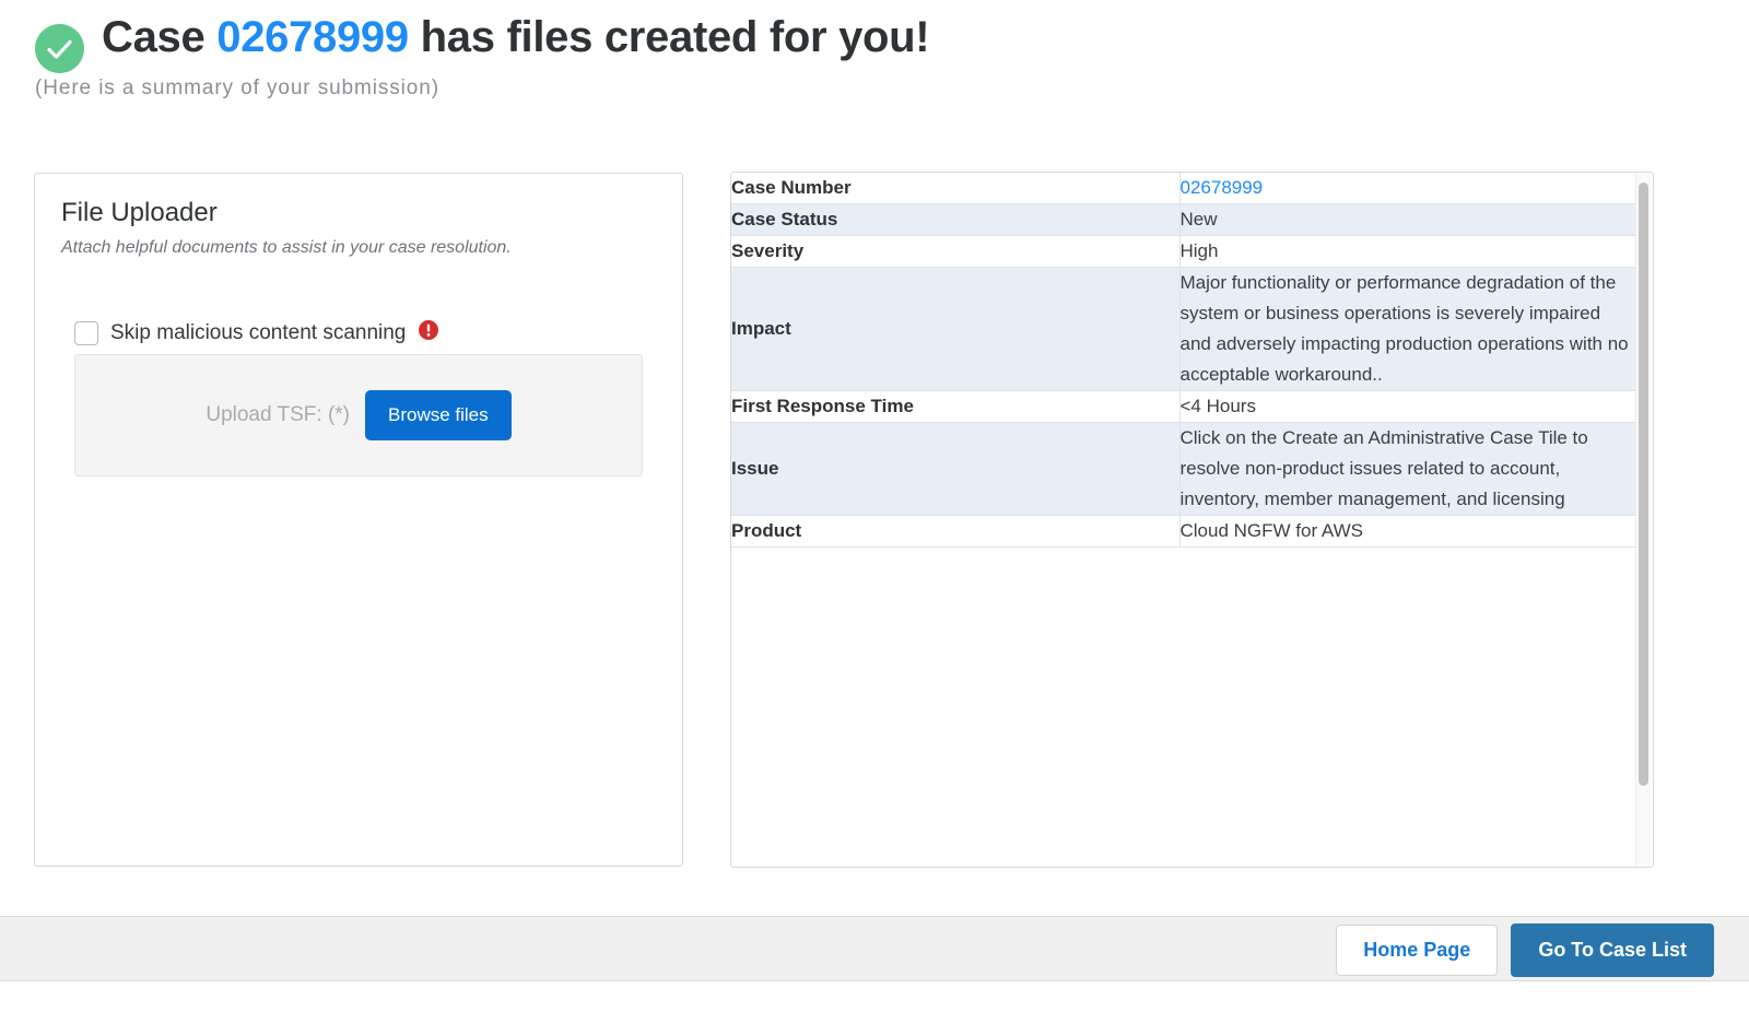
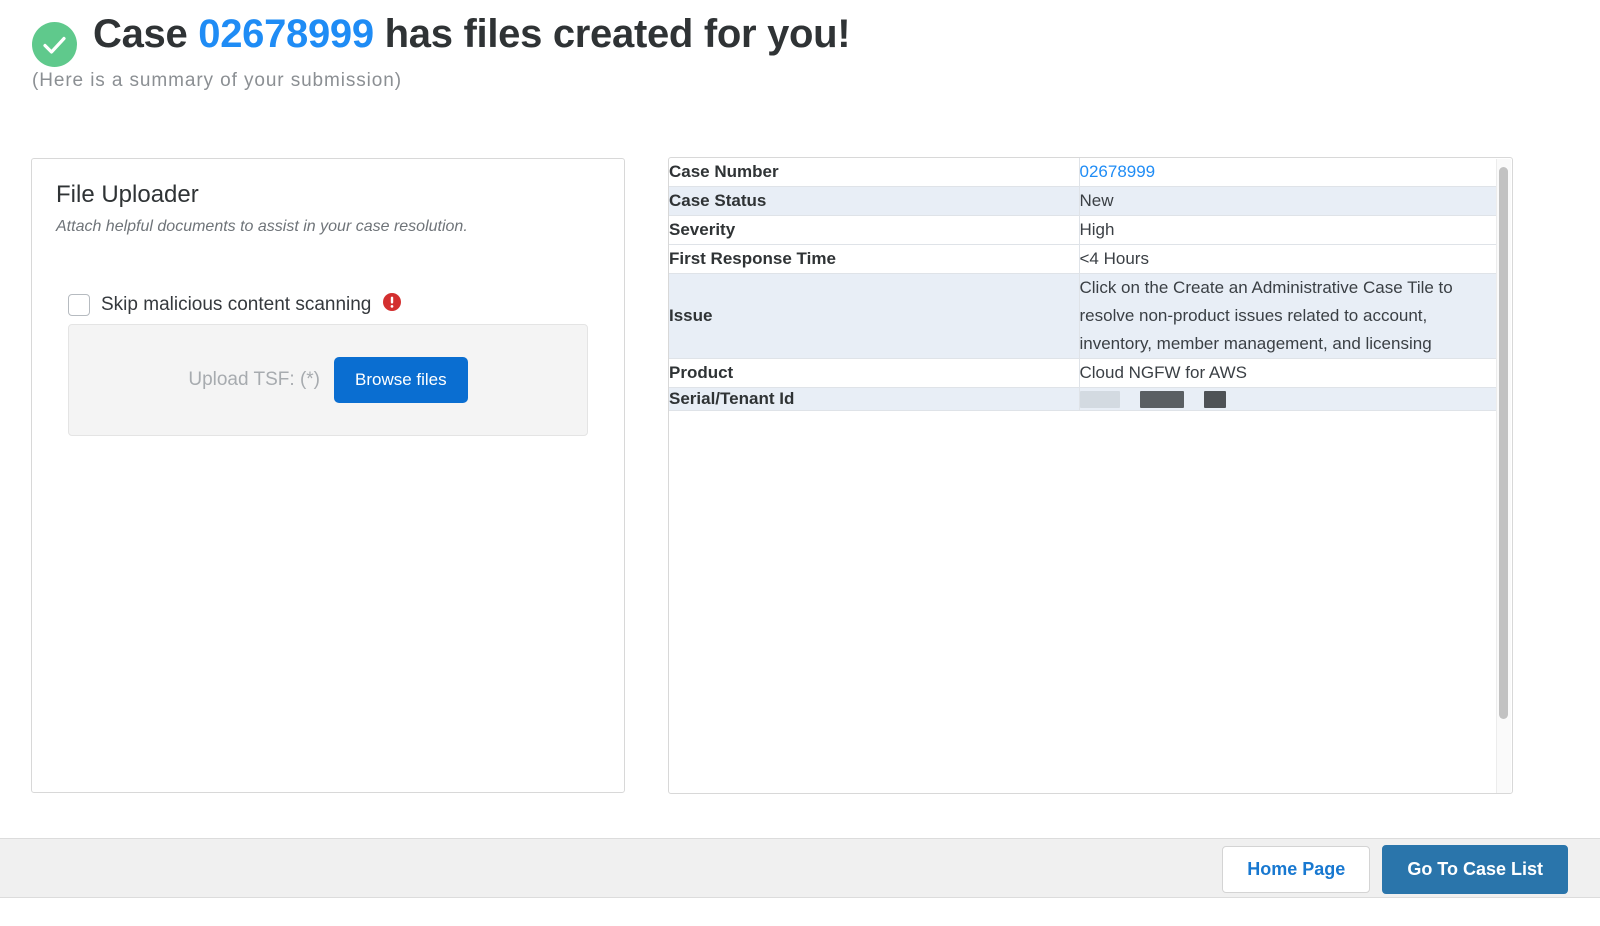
  Case 02678999 has files created for you!
  (Here is a summary of your submission)
  File Uploader
  Attach helpful documents to assist in your case resolution.
  Skip malicious content scanning
  Upload TSF: (*)
  Browse files
  Case Number	02678999
  Case Status	New
  Severity	High
- Impact	Major functionality or performance degradation of the system or business operations is severely impaired and adversely impacting production operations with no acceptable workaround..
  First Response Time	<4 Hours
  Issue	Click on the Create an Administrative Case Tile to resolve non-product issues related to account, inventory, member management, and licensing
  Product	Cloud NGFW for AWS
+ Serial/Tenant Id
  Home Page
  Go To Case List
